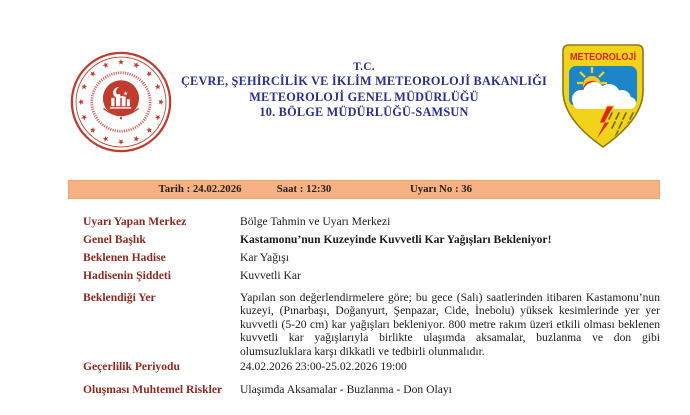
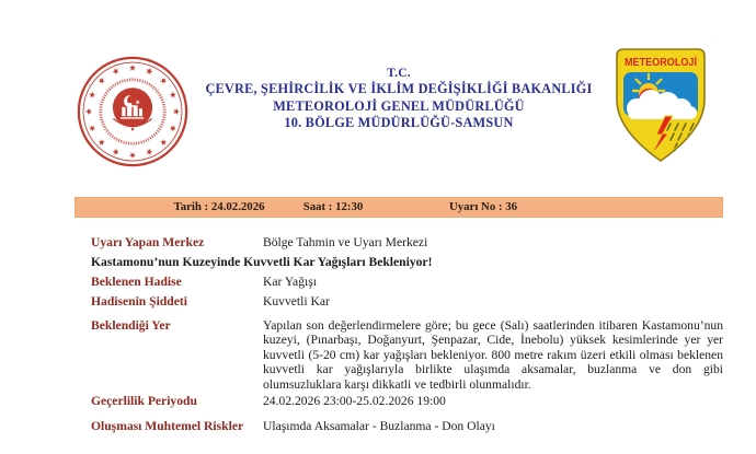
  T.C.
- ÇEVRE, ŞEHİRCİLİK VE İKLİM METEOROLOJİ BAKANLIĞI
+ ÇEVRE, ŞEHİRCİLİK VE İKLİM DEĞİŞİKLİĞİ BAKANLIĞI
  METEOROLOJİ GENEL MÜDÜRLÜĞÜ
  10. BÖLGE MÜDÜRLÜĞÜ-SAMSUN
  METEOROLOJİ
  Tarih : 24.02.2026
  Saat : 12:30
  Uyarı No : 36
  Uyarı Yapan Merkez
  Bölge Tahmin ve Uyarı Merkezi
- Genel Başlık
  Kastamonu’nun Kuzeyinde Kuvvetli Kar Yağışları Bekleniyor!
  Beklenen Hadise
  Kar Yağışı
  Hadisenin Şiddeti
  Kuvvetli Kar
  Beklendiği Yer
  Yapılan son değerlendirmelere göre; bu gece (Salı) saatlerinden itibaren Kastamonu’nun kuzeyi, (Pınarbaşı, Doğanyurt, Şenpazar, Cide, İnebolu) yüksek kesimlerinde yer yer kuvvetli (5-20 cm) kar yağışları bekleniyor. 800 metre rakım üzeri etkili olması beklenen kuvvetli kar yağışlarıyla birlikte ulaşımda aksamalar, buzlanma ve don gibi olumsuzluklara karşı dikkatli ve tedbirli olunmalıdır.
  Geçerlilik Periyodu
  24.02.2026 23:00-25.02.2026 19:00
  Oluşması Muhtemel Riskler
  Ulaşımda Aksamalar - Buzlanma - Don Olayı
